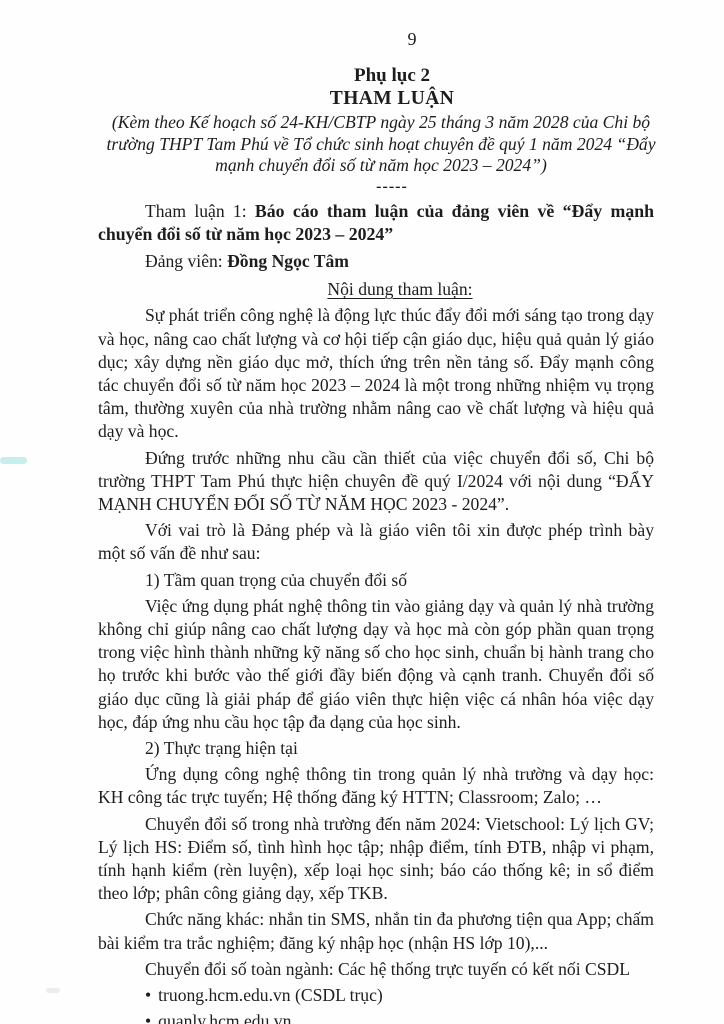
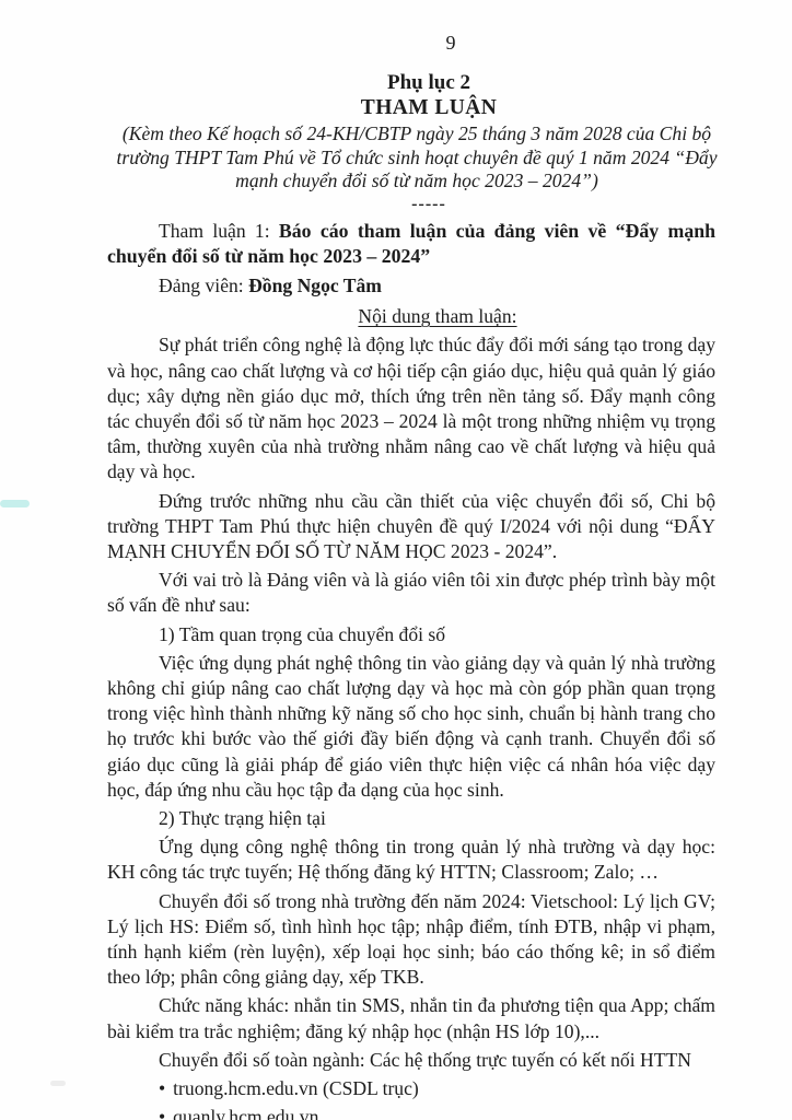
  9
  Phụ lục 2
  THAM LUẬN
  (Kèm theo Kế hoạch số 24-KH/CBTP ngày 25 tháng 3 năm 2028 của Chi bộ trường THPT Tam Phú về Tổ chức sinh hoạt chuyên đề quý 1 năm 2024 “Đẩy mạnh chuyển đổi số từ năm học 2023 – 2024”)
  -----
  Tham luận 1: Báo cáo tham luận của đảng viên về “Đẩy mạnh chuyển đổi số từ năm học 2023 – 2024”
  Đảng viên: Đồng Ngọc Tâm
  Nội dung tham luận:
  Sự phát triển công nghệ là động lực thúc đẩy đổi mới sáng tạo trong dạy và học, nâng cao chất lượng và cơ hội tiếp cận giáo dục, hiệu quả quản lý giáo dục; xây dựng nền giáo dục mở, thích ứng trên nền tảng số. Đẩy mạnh công tác chuyển đổi số từ năm học 2023 – 2024 là một trong những nhiệm vụ trọng tâm, thường xuyên của nhà trường nhằm nâng cao về chất lượng và hiệu quả dạy và học.
  Đứng trước những nhu cầu cần thiết của việc chuyển đổi số, Chi bộ trường THPT Tam Phú thực hiện chuyên đề quý I/2024 với nội dung “ĐẨY MẠNH CHUYỂN ĐỔI SỐ TỪ NĂM HỌC 2023 - 2024”.
- Với vai trò là Đảng phép và là giáo viên tôi xin được phép trình bày một số vấn đề như sau:
+ Với vai trò là Đảng viên và là giáo viên tôi xin được phép trình bày một số vấn đề như sau:
  1) Tầm quan trọng của chuyển đổi số
  Việc ứng dụng phát nghệ thông tin vào giảng dạy và quản lý nhà trường không chỉ giúp nâng cao chất lượng dạy và học mà còn góp phần quan trọng trong việc hình thành những kỹ năng số cho học sinh, chuẩn bị hành trang cho họ trước khi bước vào thế giới đầy biến động và cạnh tranh. Chuyển đổi số giáo dục cũng là giải pháp để giáo viên thực hiện việc cá nhân hóa việc dạy học, đáp ứng nhu cầu học tập đa dạng của học sinh.
  2) Thực trạng hiện tại
  Ứng dụng công nghệ thông tin trong quản lý nhà trường và dạy học: KH công tác trực tuyến; Hệ thống đăng ký HTTN; Classroom; Zalo; …
  Chuyển đổi số trong nhà trường đến năm 2024: Vietschool: Lý lịch GV; Lý lịch HS: Điểm số, tình hình học tập; nhập điểm, tính ĐTB, nhập vi phạm, tính hạnh kiểm (rèn luyện), xếp loại học sinh; báo cáo thống kê; in sổ điểm theo lớp; phân công giảng dạy, xếp TKB.
  Chức năng khác: nhắn tin SMS, nhắn tin đa phương tiện qua App; chấm bài kiểm tra trắc nghiệm; đăng ký nhập học (nhận HS lớp 10),...
- Chuyển đổi số toàn ngành: Các hệ thống trực tuyến có kết nối CSDL
+ Chuyển đổi số toàn ngành: Các hệ thống trực tuyến có kết nối HTTN
  • truong.hcm.edu.vn (CSDL trục)
  • quanly.hcm.edu.vn
